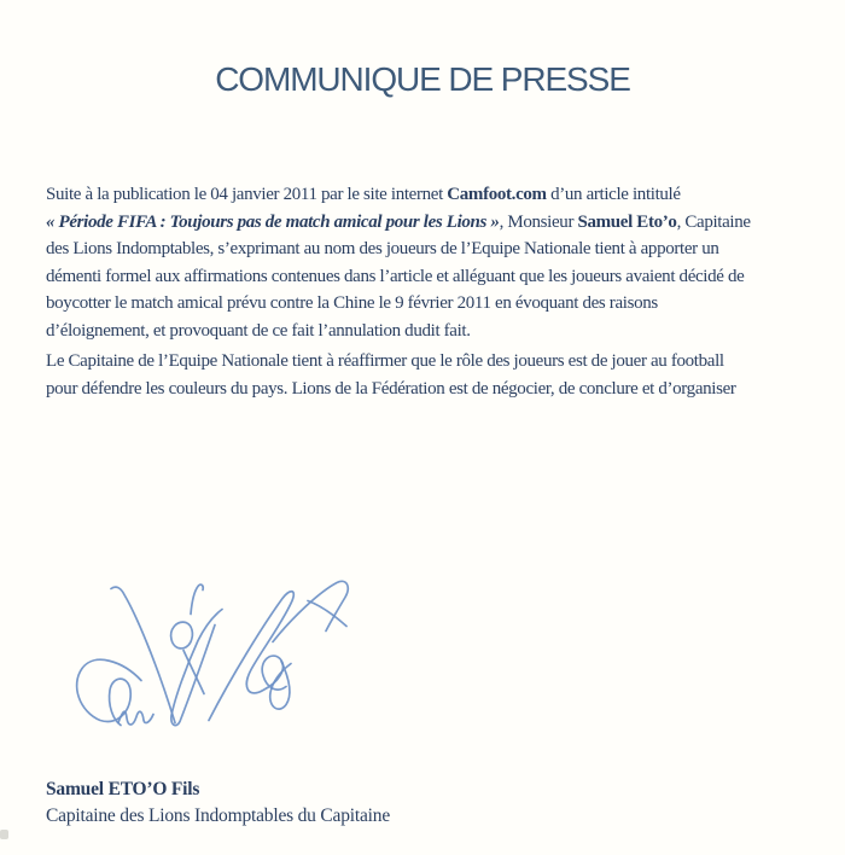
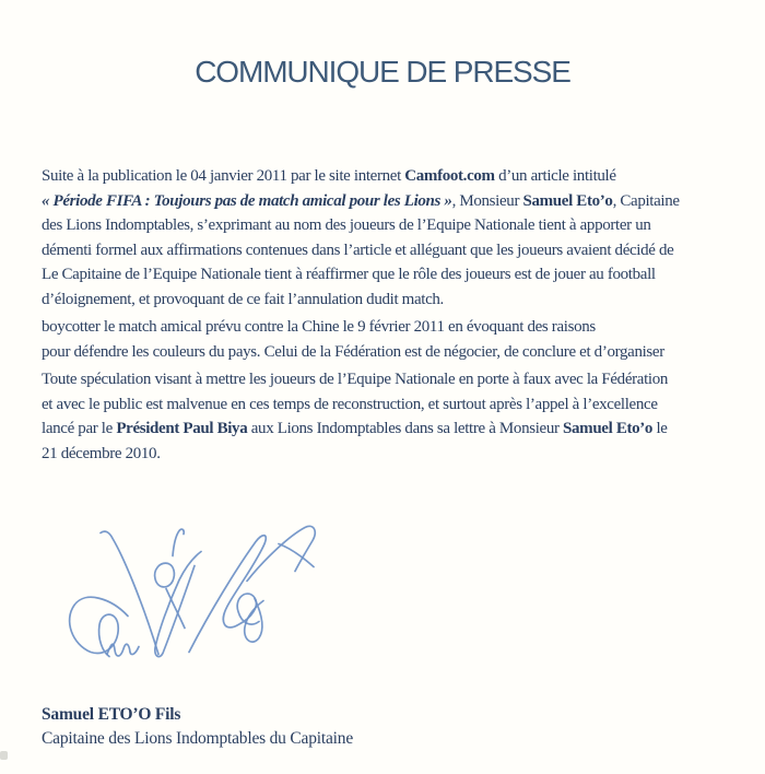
  COMMUNIQUE DE PRESSE
  Suite à la publication le 04 janvier 2011 par le site internet Camfoot.com d’un article intitulé
  « Période FIFA : Toujours pas de match amical pour les Lions », Monsieur Samuel Eto’o, Capitaine
  des Lions Indomptables, s’exprimant au nom des joueurs de l’Equipe Nationale tient à apporter un
  démenti formel aux affirmations contenues dans l’article et alléguant que les joueurs avaient décidé de
- boycotter le match amical prévu contre la Chine le 9 février 2011 en évoquant des raisons
+ Le Capitaine de l’Equipe Nationale tient à réaffirmer que le rôle des joueurs est de jouer au football
- d’éloignement, et provoquant de ce fait l’annulation dudit fait.
+ d’éloignement, et provoquant de ce fait l’annulation dudit match.
- Le Capitaine de l’Equipe Nationale tient à réaffirmer que le rôle des joueurs est de jouer au football
+ boycotter le match amical prévu contre la Chine le 9 février 2011 en évoquant des raisons
- pour défendre les couleurs du pays. Lions de la Fédération est de négocier, de conclure et d’organiser
+ pour défendre les couleurs du pays. Celui de la Fédération est de négocier, de conclure et d’organiser
+ Toute spéculation visant à mettre les joueurs de l’Equipe Nationale en porte à faux avec la Fédération
+ et avec le public est malvenue en ces temps de reconstruction, et surtout après l’appel à l’excellence
+ lancé par le Président Paul Biya aux Lions Indomptables dans sa lettre à Monsieur Samuel Eto’o le
+ 21 décembre 2010.
  Samuel ETO’O Fils
  Capitaine des Lions Indomptables du Capitaine
